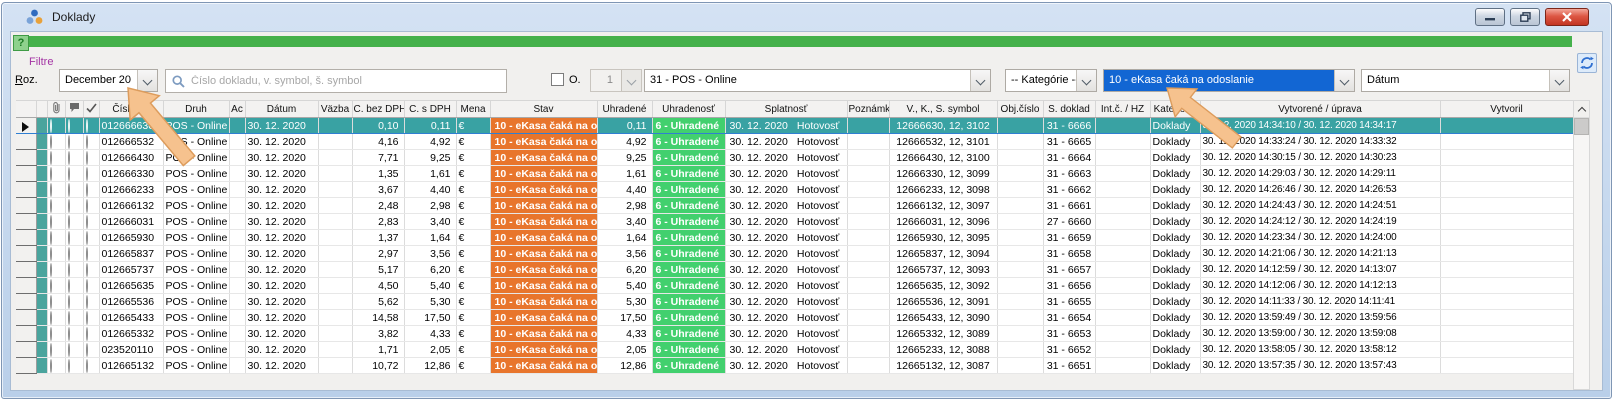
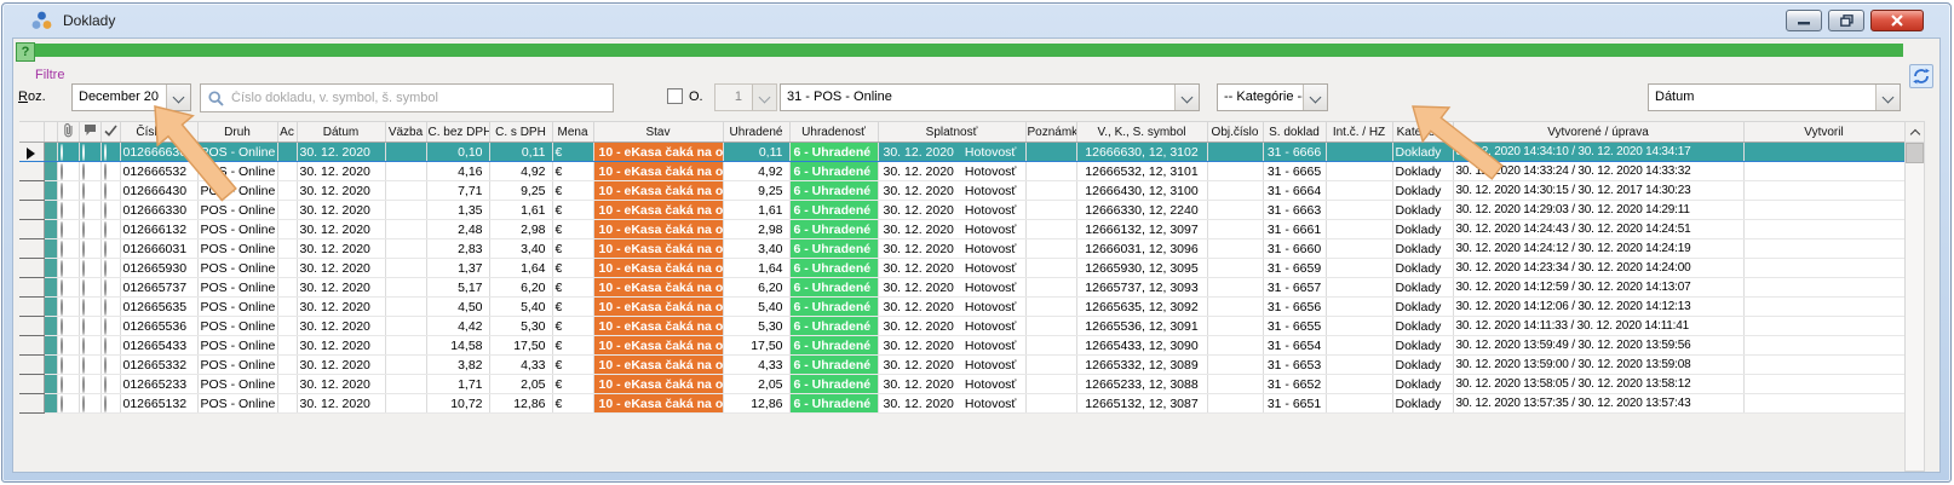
  Doklady
  ?
  Filtre
  Roz.
  December 20
  Číslo dokladu, v. symbol, š. symbol
  O.
  1
  31 - POS - Online
  -- Kategórie -
- 10 - eKasa čaká na odoslanie
  Dátum
  					Čísl	Druh	Ac	Dátum	Väzba	C. bez DPH	C. s DPH	Mena	Stav	Uhradené	Uhradenosť	Splatnosť	Poznámk	V., K., S. symbol	Obj.číslo	S. doklad	Int.č. / HZ	Kate	Vytvorené / úprava	Vytvoril
  					01266663	OS - Online		30. 12. 2020		0,10	0,11	€	10 - eKasa čaká na o	0,11	6 - Uhradené	30. 12. 2020 Hotovosť		12666630, 12, 3102		31 - 6666		Doklady	. 2020 14:34:10 / 30. 12. 2020 14:34:17
  					012666532	S - Online		30. 12. 2020		4,16	4,92	€	10 - eKasa čaká na o	4,92	6 - Uhradené	30. 12. 2020 Hotovosť		12666532, 12, 3101		31 - 6665		Doklady	30. 1020 14:33:24 / 30. 12. 2020 14:33:32
- 					012666430	P Online		30. 12. 2020		7,71	9,25	€	10 - eKasa čaká na o	9,25	6 - Uhradené	30. 12. 2020 Hotovosť		12666430, 12, 3100		31 - 6664		Doklady	30. 12. 2020 14:30:15 / 30. 12. 2020 14:30:23
+ 					012666430	P Online		30. 12. 2020		7,71	9,25	€	10 - eKasa čaká na o	9,25	6 - Uhradené	30. 12. 2020 Hotovosť		12666430, 12, 3100		31 - 6664		Doklady	30. 12. 2020 14:30:15 / 30. 12. 2017 14:30:23
- 					012666330	POS - Online		30. 12. 2020		1,35	1,61	€	10 - eKasa čaká na o	1,61	6 - Uhradené	30. 12. 2020 Hotovosť		12666330, 12, 3099		31 - 6663		Doklady	30. 12. 2020 14:29:03 / 30. 12. 2020 14:29:11
+ 					012666330	POS - Online		30. 12. 2020		1,35	1,61	€	10 - eKasa čaká na o	1,61	6 - Uhradené	30. 12. 2020 Hotovosť		12666330, 12, 2240		31 - 6663		Doklady	30. 12. 2020 14:29:03 / 30. 12. 2020 14:29:11
- 					012666233	POS - Online		30. 12. 2020		3,67	4,40	€	10 - eKasa čaká na o	4,40	6 - Uhradené	30. 12. 2020 Hotovosť		12666233, 12, 3098		31 - 6662		Doklady	30. 12. 2020 14:26:46 / 30. 12. 2020 14:26:53
  					012666132	POS - Online		30. 12. 2020		2,48	2,98	€	10 - eKasa čaká na o	2,98	6 - Uhradené	30. 12. 2020 Hotovosť		12666132, 12, 3097		31 - 6661		Doklady	30. 12. 2020 14:24:43 / 30. 12. 2020 14:24:51
- 					012666031	POS - Online		30. 12. 2020		2,83	3,40	€	10 - eKasa čaká na o	3,40	6 - Uhradené	30. 12. 2020 Hotovosť		12666031, 12, 3096		27 - 6660		Doklady	30. 12. 2020 14:24:12 / 30. 12. 2020 14:24:19
+ 					012666031	POS - Online		30. 12. 2020		2,83	3,40	€	10 - eKasa čaká na o	3,40	6 - Uhradené	30. 12. 2020 Hotovosť		12666031, 12, 3096		31 - 6660		Doklady	30. 12. 2020 14:24:12 / 30. 12. 2020 14:24:19
  					012665930	POS - Online		30. 12. 2020		1,37	1,64	€	10 - eKasa čaká na o	1,64	6 - Uhradené	30. 12. 2020 Hotovosť		12665930, 12, 3095		31 - 6659		Doklady	30. 12. 2020 14:23:34 / 30. 12. 2020 14:24:00
- 					012665837	POS - Online		30. 12. 2020		2,97	3,56	€	10 - eKasa čaká na o	3,56	6 - Uhradené	30. 12. 2020 Hotovosť		12665837, 12, 3094		31 - 6658		Doklady	30. 12. 2020 14:21:06 / 30. 12. 2020 14:21:13
  					012665737	POS - Online		30. 12. 2020		5,17	6,20	€	10 - eKasa čaká na o	6,20	6 - Uhradené	30. 12. 2020 Hotovosť		12665737, 12, 3093		31 - 6657		Doklady	30. 12. 2020 14:12:59 / 30. 12. 2020 14:13:07
  					012665635	POS - Online		30. 12. 2020		4,50	5,40	€	10 - eKasa čaká na o	5,40	6 - Uhradené	30. 12. 2020 Hotovosť		12665635, 12, 3092		31 - 6656		Doklady	30. 12. 2020 14:12:06 / 30. 12. 2020 14:12:13
- 					012665536	POS - Online		30. 12. 2020		5,62	5,30	€	10 - eKasa čaká na o	5,30	6 - Uhradené	30. 12. 2020 Hotovosť		12665536, 12, 3091		31 - 6655		Doklady	30. 12. 2020 14:11:33 / 30. 12. 2020 14:11:41
+ 					012665536	POS - Online		30. 12. 2020		4,42	5,30	€	10 - eKasa čaká na o	5,30	6 - Uhradené	30. 12. 2020 Hotovosť		12665536, 12, 3091		31 - 6655		Doklady	30. 12. 2020 14:11:33 / 30. 12. 2020 14:11:41
  					012665433	POS - Online		30. 12. 2020		14,58	17,50	€	10 - eKasa čaká na o	17,50	6 - Uhradené	30. 12. 2020 Hotovosť		12665433, 12, 3090		31 - 6654		Doklady	30. 12. 2020 13:59:49 / 30. 12. 2020 13:59:56
  					012665332	POS - Online		30. 12. 2020		3,82	4,33	€	10 - eKasa čaká na o	4,33	6 - Uhradené	30. 12. 2020 Hotovosť		12665332, 12, 3089		31 - 6653		Doklady	30. 12. 2020 13:59:00 / 30. 12. 2020 13:59:08
- 					023520110	POS - Online		30. 12. 2020		1,71	2,05	€	10 - eKasa čaká na o	2,05	6 - Uhradené	30. 12. 2020 Hotovosť		12665233, 12, 3088		31 - 6652		Doklady	30. 12. 2020 13:58:05 / 30. 12. 2020 13:58:12
+ 					012665233	POS - Online		30. 12. 2020		1,71	2,05	€	10 - eKasa čaká na o	2,05	6 - Uhradené	30. 12. 2020 Hotovosť		12665233, 12, 3088		31 - 6652		Doklady	30. 12. 2020 13:58:05 / 30. 12. 2020 13:58:12
  					012665132	POS - Online		30. 12. 2020		10,72	12,86	€	10 - eKasa čaká na o	12,86	6 - Uhradené	30. 12. 2020 Hotovosť		12665132, 12, 3087		31 - 6651		Doklady	30. 12. 2020 13:57:35 / 30. 12. 2020 13:57:43
